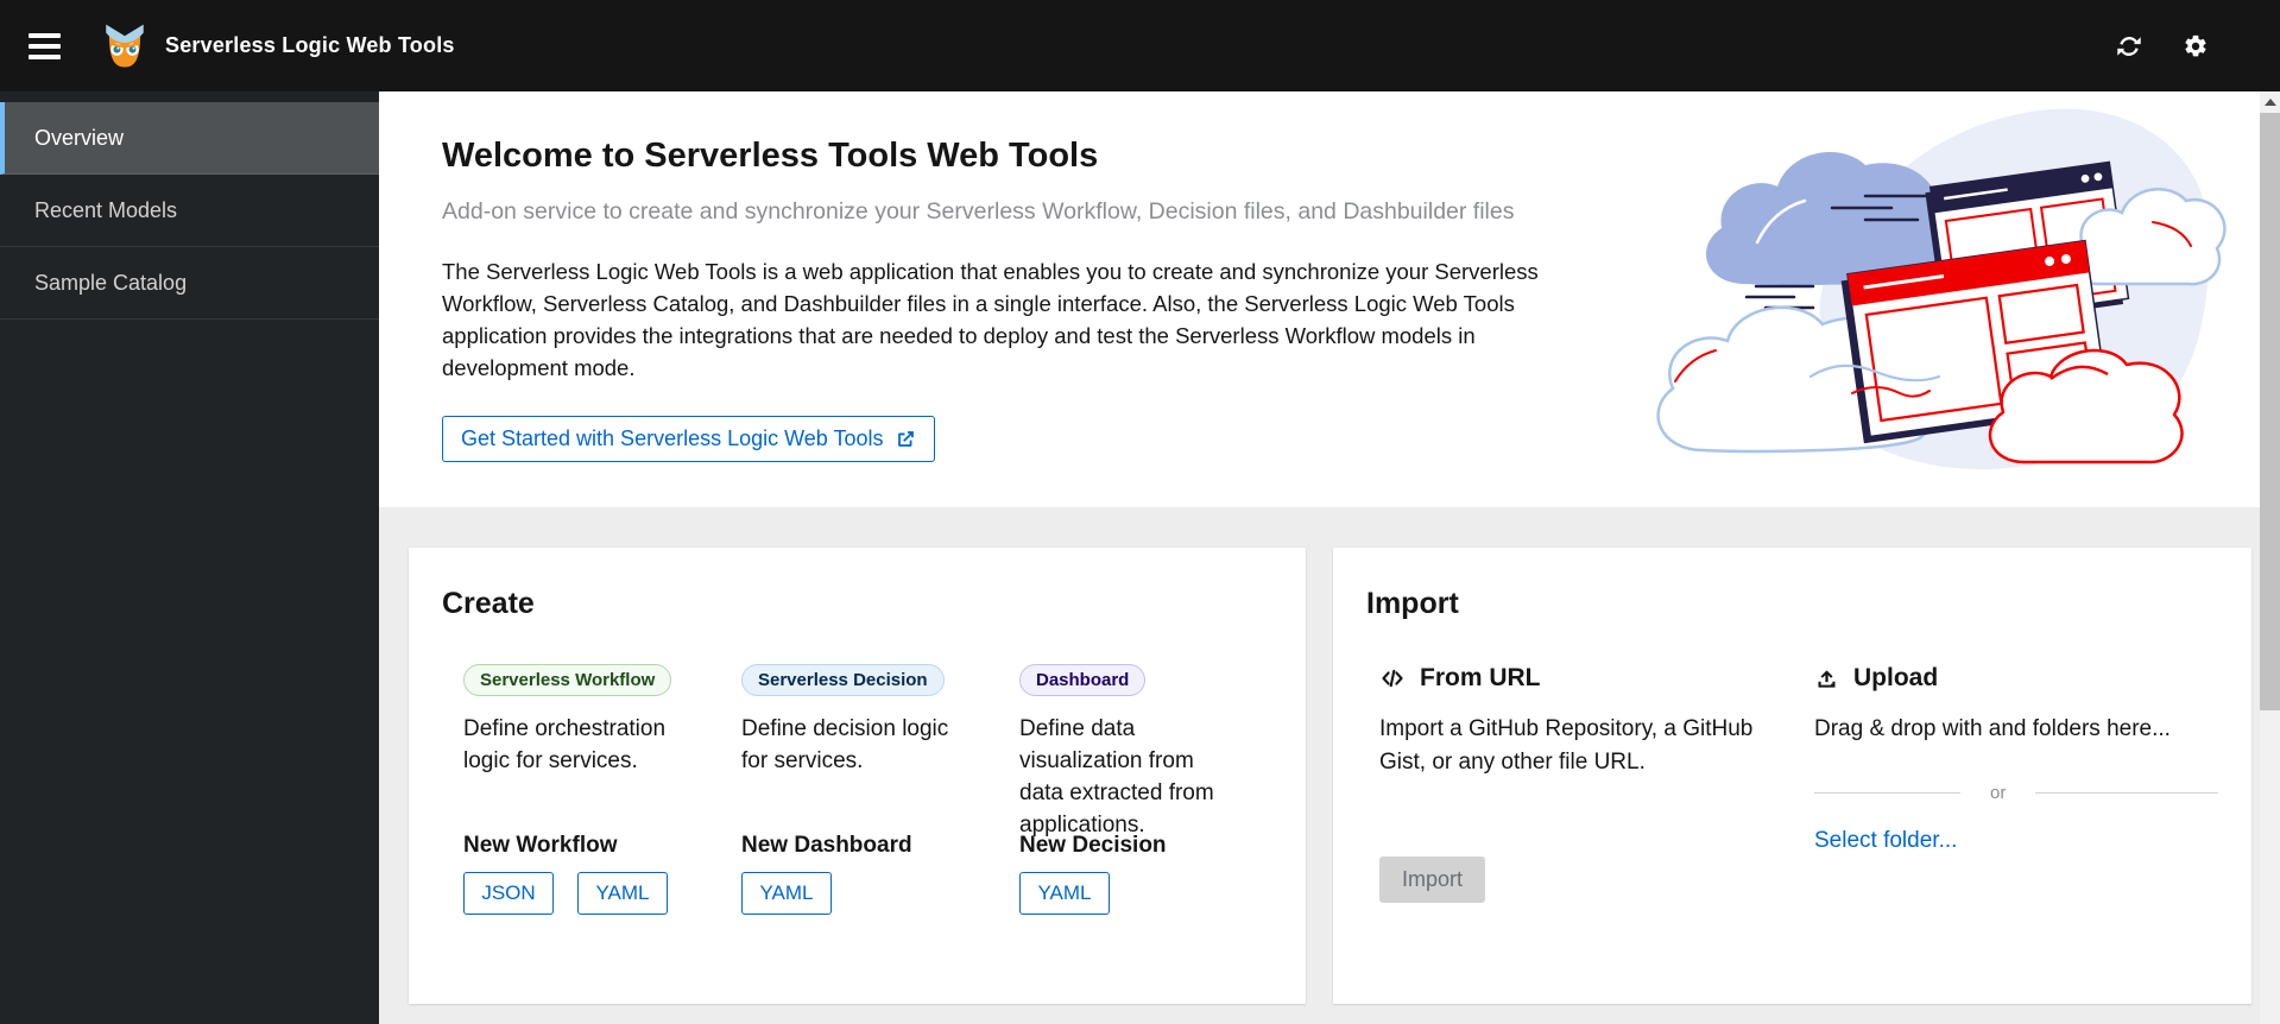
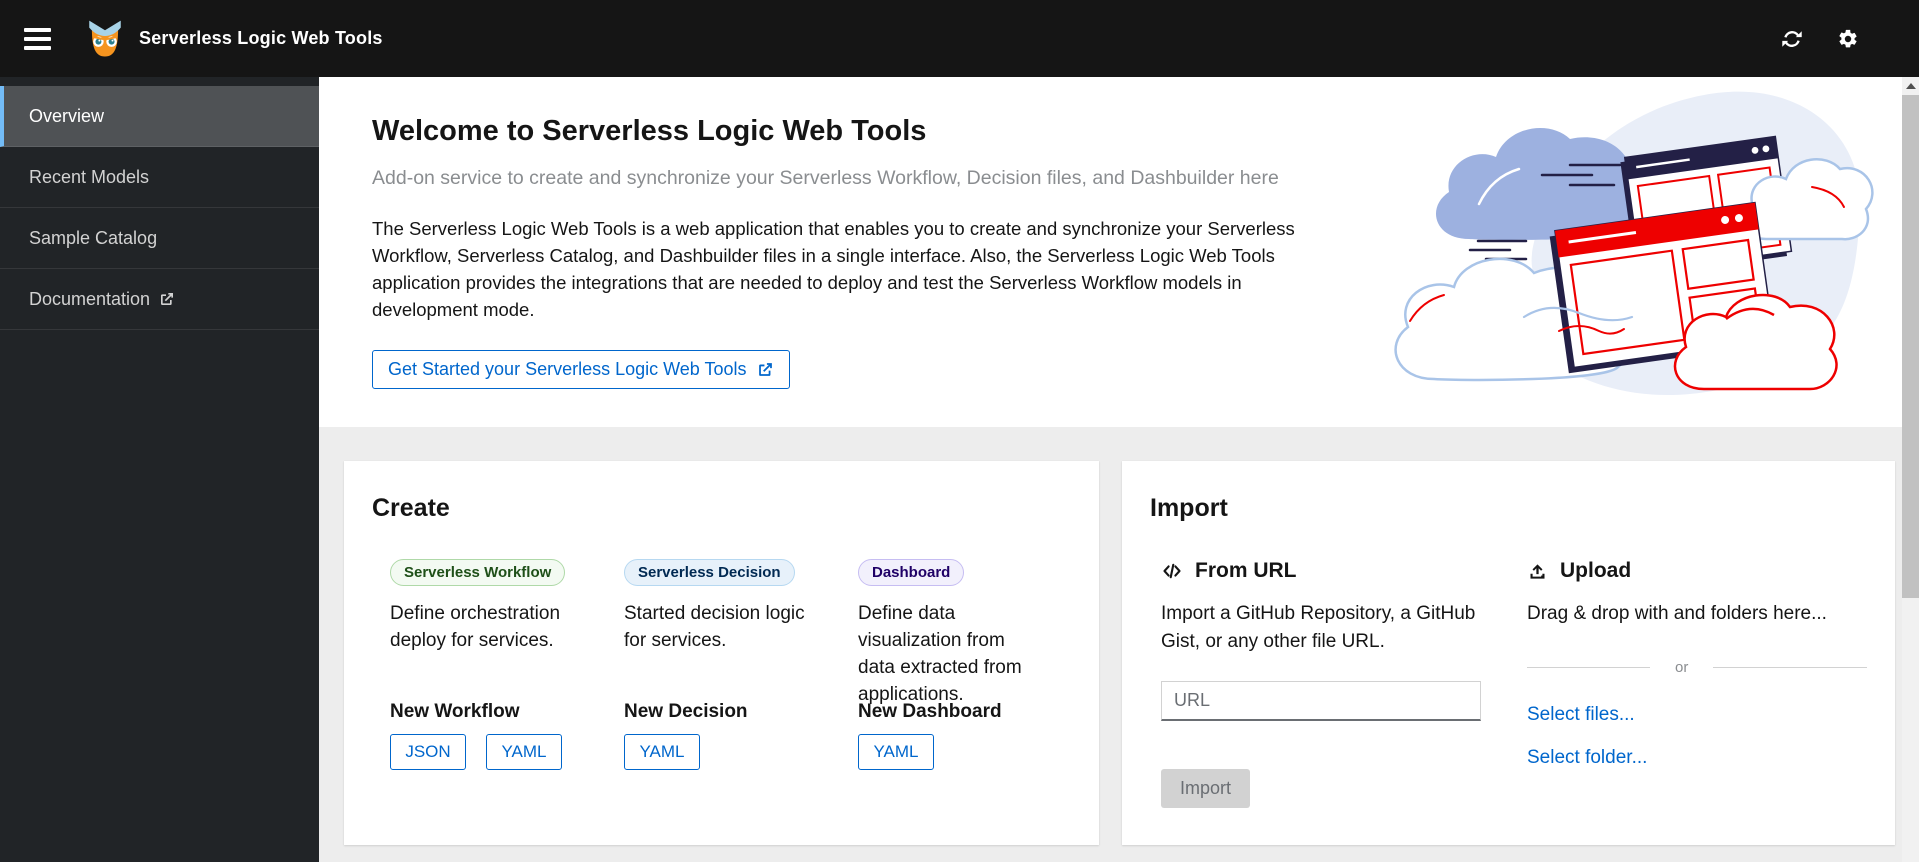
  Serverless Logic Web Tools
  Overview
  Recent Models
  Sample Catalog
+ Documentation
- Welcome to Serverless Tools Web Tools
+ Welcome to Serverless Logic Web Tools
- Add-on service to create and synchronize your Serverless Workflow, Decision files, and Dashbuilder files
+ Add-on service to create and synchronize your Serverless Workflow, Decision files, and Dashbuilder here
  The Serverless Logic Web Tools is a web application that enables you to create and synchronize your Serverless Workflow, Serverless Catalog, and Dashbuilder files in a single interface. Also, the Serverless Logic Web Tools application provides the integrations that are needed to deploy and test the Serverless Workflow models in development mode.
- Get Started with Serverless Logic Web Tools
+ Get Started your Serverless Logic Web Tools
  Create
  Serverless Workflow
- Define orchestration logic for services.
+ Define orchestration deploy for services.
  New Workflow
  JSON
  YAML
  Serverless Decision
- Define decision logic for services.
+ Started decision logic for services.
- New Dashboard
+ New Decision
  YAML
  Dashboard
  Define data visualization from data extracted from applications.
- New Decision
+ New Dashboard
  YAML
  Import
  From URL
  Import a GitHub Repository, a GitHub Gist, or any other file URL.
+ URL
  Import
  Upload
  Drag & drop with and folders here...
  or
+ Select files...
  Select folder...
